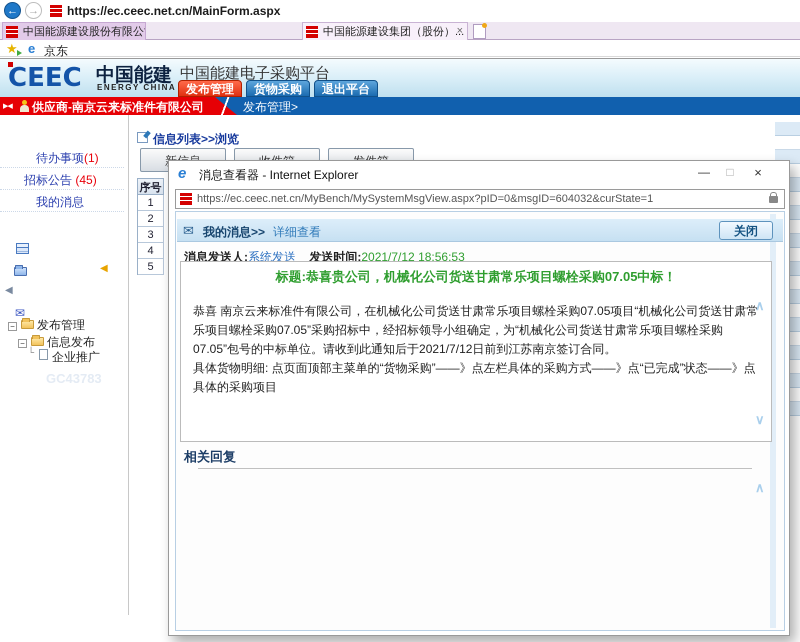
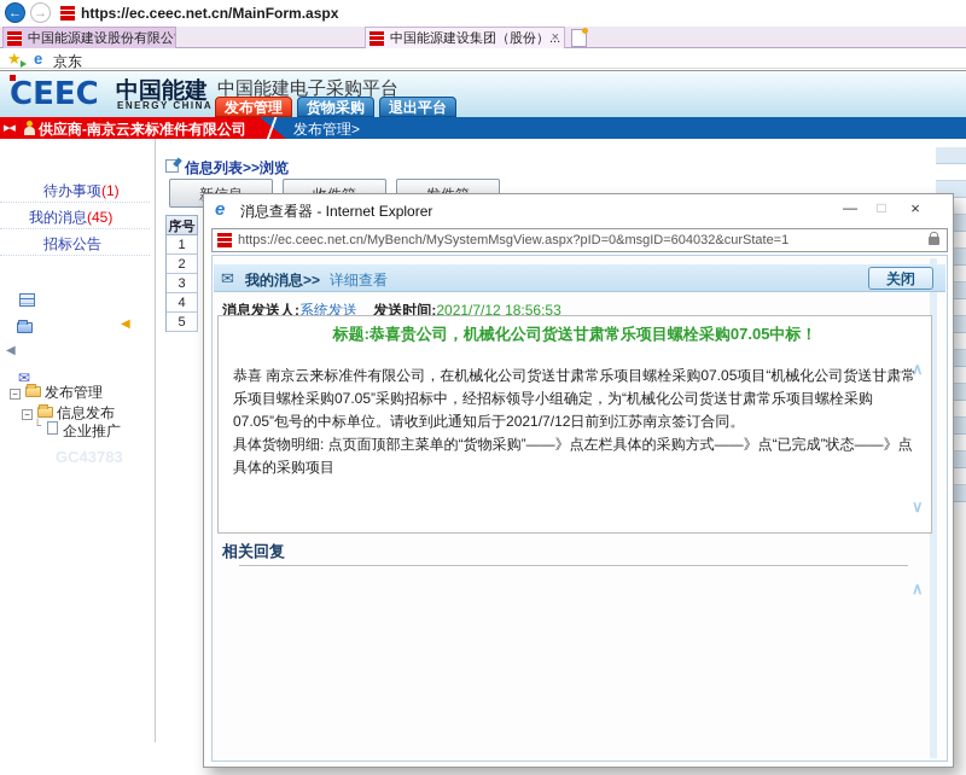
  ←
  →
  https://ec.ceec.net.cn/MainForm.aspx
  中国能源建设股份有限公
  中国能源建设集团（股份）...
  ×
  ★
  e
  京东
  CEEC
  中国能建
  ENERGY CHINA
  中国能建电子采购平台
  发布管理
  货物采购
  退出平台
  供应商-南京云来标准件有限公司
  发布管理>
  待办事项(1)
  ◀
  ◀
- 招标公告 (45)
+ 我的消息(45)
  ✉
- 我的消息
+ 招标公告
  −
  发布管理
  −
  信息发布
  └
  企业推广
  GC43783
  信息列表>>浏览
  序号
  1
  2
  3
  4
  5
  e
  消息查看器 - Internet Explorer
  —
  □
  ×
  https://ec.ceec.net.cn/MyBench/MySystemMsgView.aspx?pID=0&msgID=604032&curState=1
  ✉
  我的消息>>
  详细查看
  关闭
  消息发送人:系统发送 发送时间:2021/7/12 18:56:53
  标题:恭喜贵公司，机械化公司货送甘肃常乐项目螺栓采购07.05中标！
  恭喜 南京云来标准件有限公司，在机械化公司货送甘肃常乐项目螺栓采购07.05项目“机械化公司货送甘肃常乐项目螺栓采购07.05”采购招标中，经招标领导小组确定，为“机械化公司货送甘肃常乐项目螺栓采购07.05”包号的中标单位。请收到此通知后于2021/7/12日前到江苏南京签订合同。
  具体货物明细: 点页面顶部主菜单的“货物采购”——》点左栏具体的采购方式——》点“已完成”状态——》点具体的采购项目
  ∧
  ∨
  相关回复
  ∧
